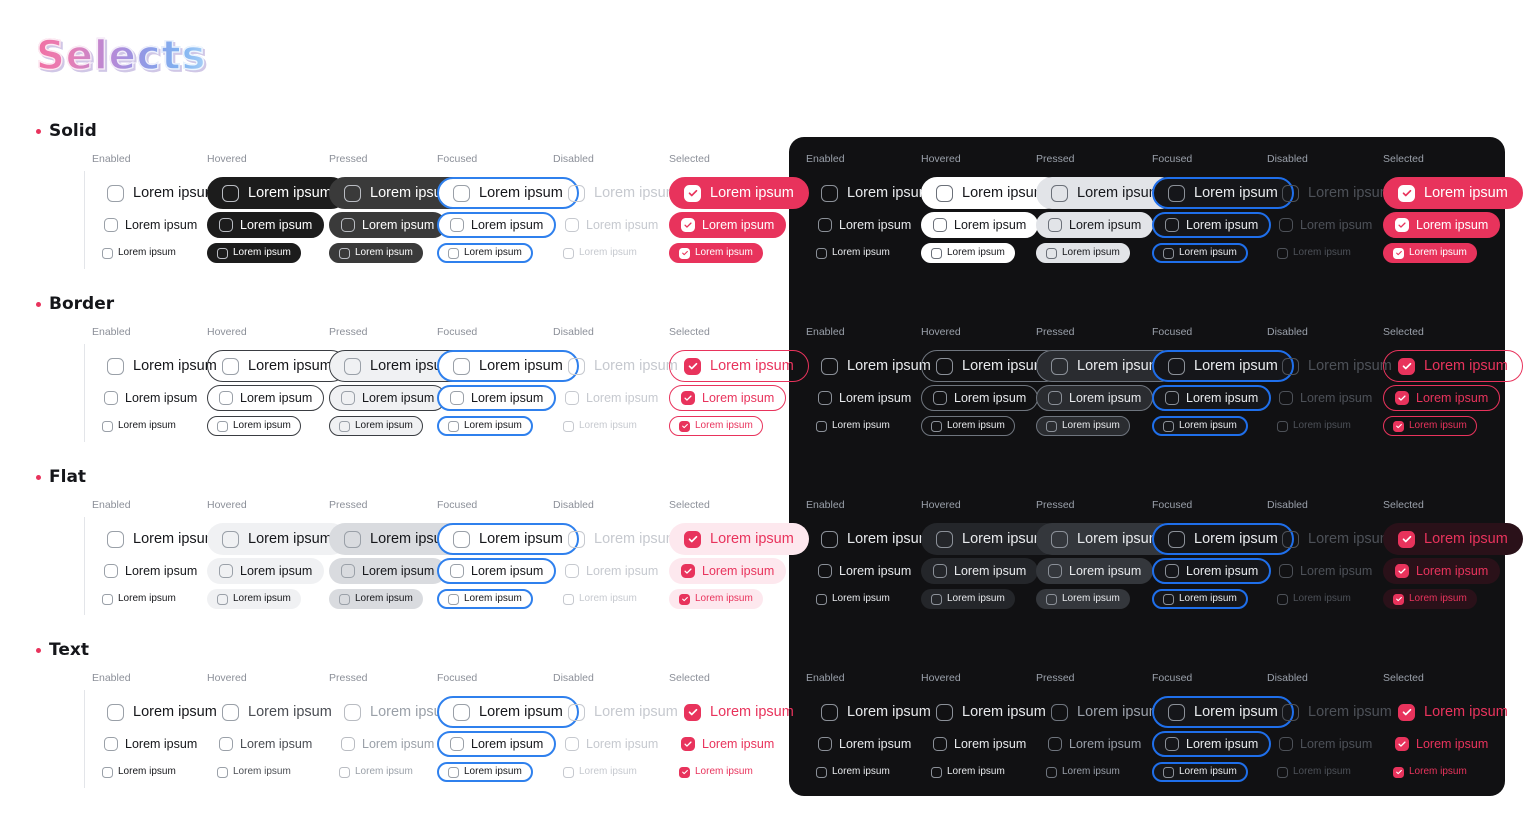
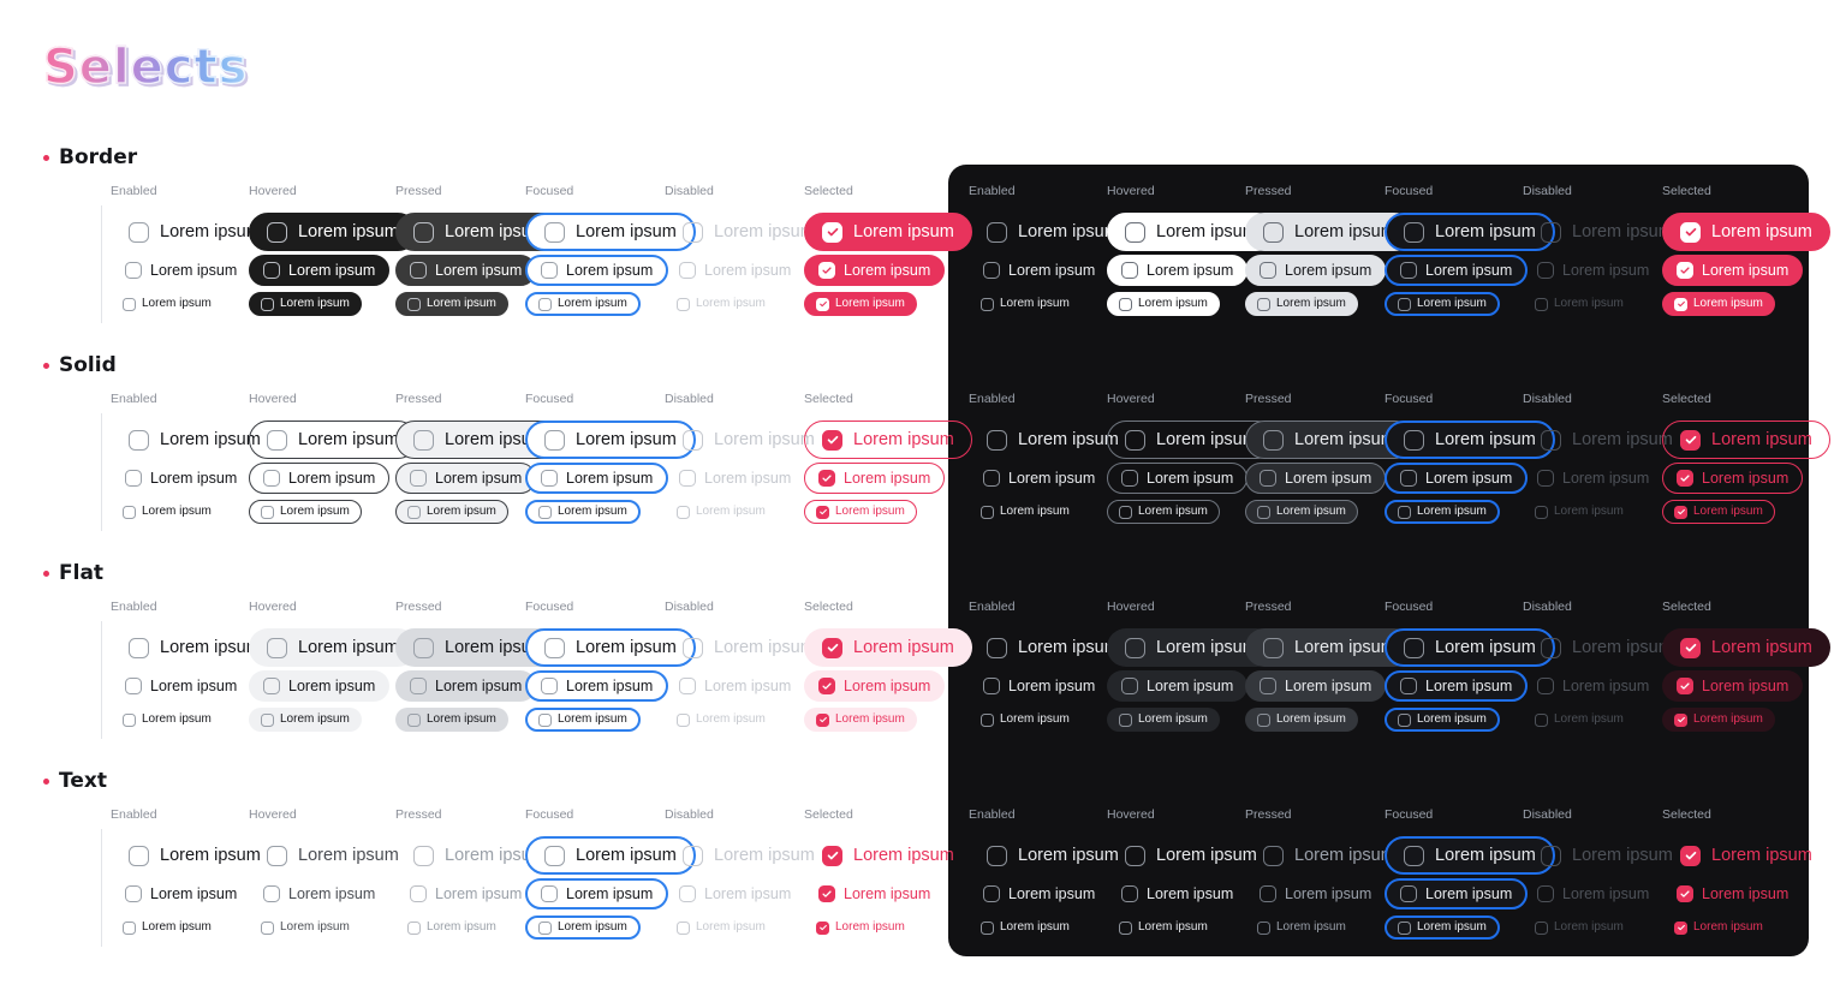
  Selects
- Solid
+ Border
  Enabled
  Hovered
  Pressed
  Focused
  Disabled
  Selected
  Lorem ipsu
  Lorem ipsum
  Lorem ips
  Lorem ipsum
  Lorem ipsu
  Lorem ipsum
  Lorem ipsum
  Lorem ipsum
  Lorem ipsum
  Lorem ipsum
  Lorem ipsum
  Lorem ipsum
  Lorem ipsum
  Lorem ipsum
  Lorem ipsum
  Lorem ipsum
  Lorem ipsum
  Lorem ipsum
  Enabled
  Hovered
  Pressed
  Focused
  Disabled
  Selected
  Lorem ipsu
  Lorem ipsu
  Lorem ipsu
  Lorem ipsum
  Lorem ipsu
  Lorem ipsum
  Lorem ipsum
  Lorem ipsum
  Lorem ipsum
  Lorem ipsum
  Lorem ipsum
  Lorem ipsum
  Lorem ipsum
  Lorem ipsum
  Lorem ipsum
  Lorem ipsum
  Lorem ipsum
  Lorem ipsum
- Border
+ Solid
  Enabled
  Hovered
  Pressed
  Focused
  Disabled
  Selected
  Lorem ipsum
  Lorem ipsum
  Lorem ips
  Lorem ipsum
  Lorem ipsum
  Lorem ipsum
  Lorem ipsum
  Lorem ipsum
  Lorem ipsum
  Lorem ipsum
  Lorem ipsum
  Lorem ipsum
  Lorem ipsum
  Lorem ipsum
  Lorem ipsum
  Lorem ipsum
  Lorem ipsum
  Lorem ipsum
  Enabled
  Hovered
  Pressed
  Focused
  Disabled
  Selected
  Lorem ipsum
  Lorem ipsu
  Lorem ipsu
  Lorem ipsum
  Lorem ipsum
  Lorem ipsum
  Lorem ipsum
  Lorem ipsum
  Lorem ipsum
  Lorem ipsum
  Lorem ipsum
  Lorem ipsum
  Lorem ipsum
  Lorem ipsum
  Lorem ipsum
  Lorem ipsum
  Lorem ipsum
  Lorem ipsum
  Flat
  Enabled
  Hovered
  Pressed
  Focused
  Disabled
  Selected
  Lorem ipsu
  Lorem ipsum
  Lorem ips
  Lorem ipsum
  Lorem ipsu
  Lorem ipsum
  Lorem ipsum
  Lorem ipsum
  Lorem ipsum
  Lorem ipsum
  Lorem ipsum
  Lorem ipsum
  Lorem ipsum
  Lorem ipsum
  Lorem ipsum
  Lorem ipsum
  Lorem ipsum
  Lorem ipsum
  Enabled
  Hovered
  Pressed
  Focused
  Disabled
  Selected
  Lorem ipsu
  Lorem ipsu
  Lorem ipsu
  Lorem ipsum
  Lorem ipsu
  Lorem ipsum
  Lorem ipsum
  Lorem ipsum
  Lorem ipsum
  Lorem ipsum
  Lorem ipsum
  Lorem ipsum
  Lorem ipsum
  Lorem ipsum
  Lorem ipsum
  Lorem ipsum
  Lorem ipsum
  Lorem ipsum
  Text
  Enabled
  Hovered
  Pressed
  Focused
  Disabled
  Selected
  Lorem ipsum
  Lorem ipsum
  Lorem ips
  Lorem ipsum
  Lorem ipsum
  Lorem ipsum
  Lorem ipsum
  Lorem ipsum
  Lorem ipsum
  Lorem ipsum
  Lorem ipsum
  Lorem ipsum
  Lorem ipsum
  Lorem ipsum
  Lorem ipsum
  Lorem ipsum
  Lorem ipsum
  Lorem ipsum
  Enabled
  Hovered
  Pressed
  Focused
  Disabled
  Selected
  Lorem ipsum
  Lorem ipsum
  Lorem ipsu
  Lorem ipsum
  Lorem ipsum
  Lorem ipsum
  Lorem ipsum
  Lorem ipsum
  Lorem ipsum
  Lorem ipsum
  Lorem ipsum
  Lorem ipsum
  Lorem ipsum
  Lorem ipsum
  Lorem ipsum
  Lorem ipsum
  Lorem ipsum
  Lorem ipsum
